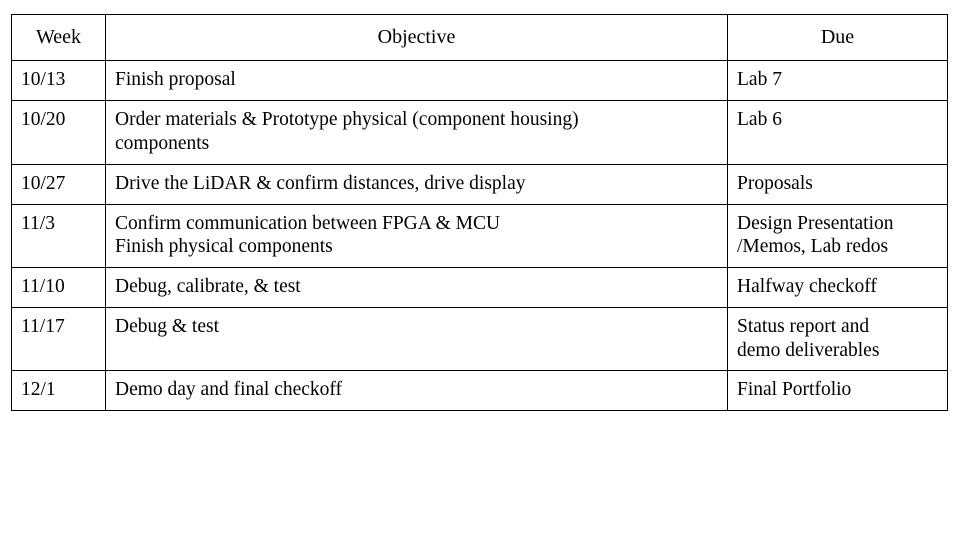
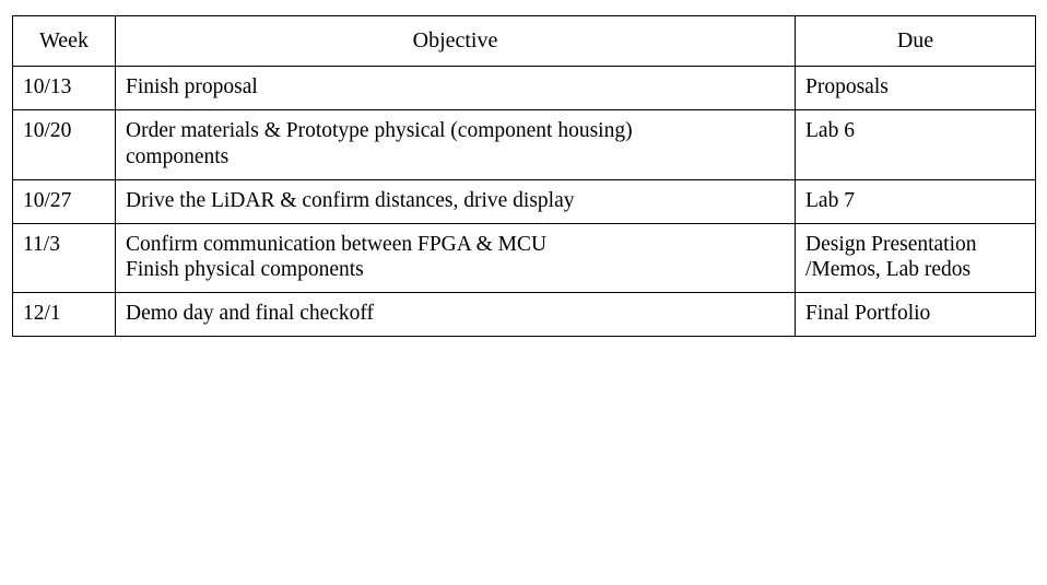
  Week	Objective	Due
- 10/13	Finish proposal	Lab 7
+ 10/13	Finish proposal	Proposals
  10/20	Order materials & Prototype physical (component housing) components	Lab 6
- 10/27	Drive the LiDAR & confirm distances, drive display	Proposals
+ 10/27	Drive the LiDAR & confirm distances, drive display	Lab 7
  11/3	Confirm communication between FPGA & MCU Finish physical components	Design Presentation /Memos, Lab redos
- 11/10	Debug, calibrate, & test	Halfway checkoff
- 11/17	Debug & test	Status report and demo deliverables
  12/1	Demo day and final checkoff	Final Portfolio
